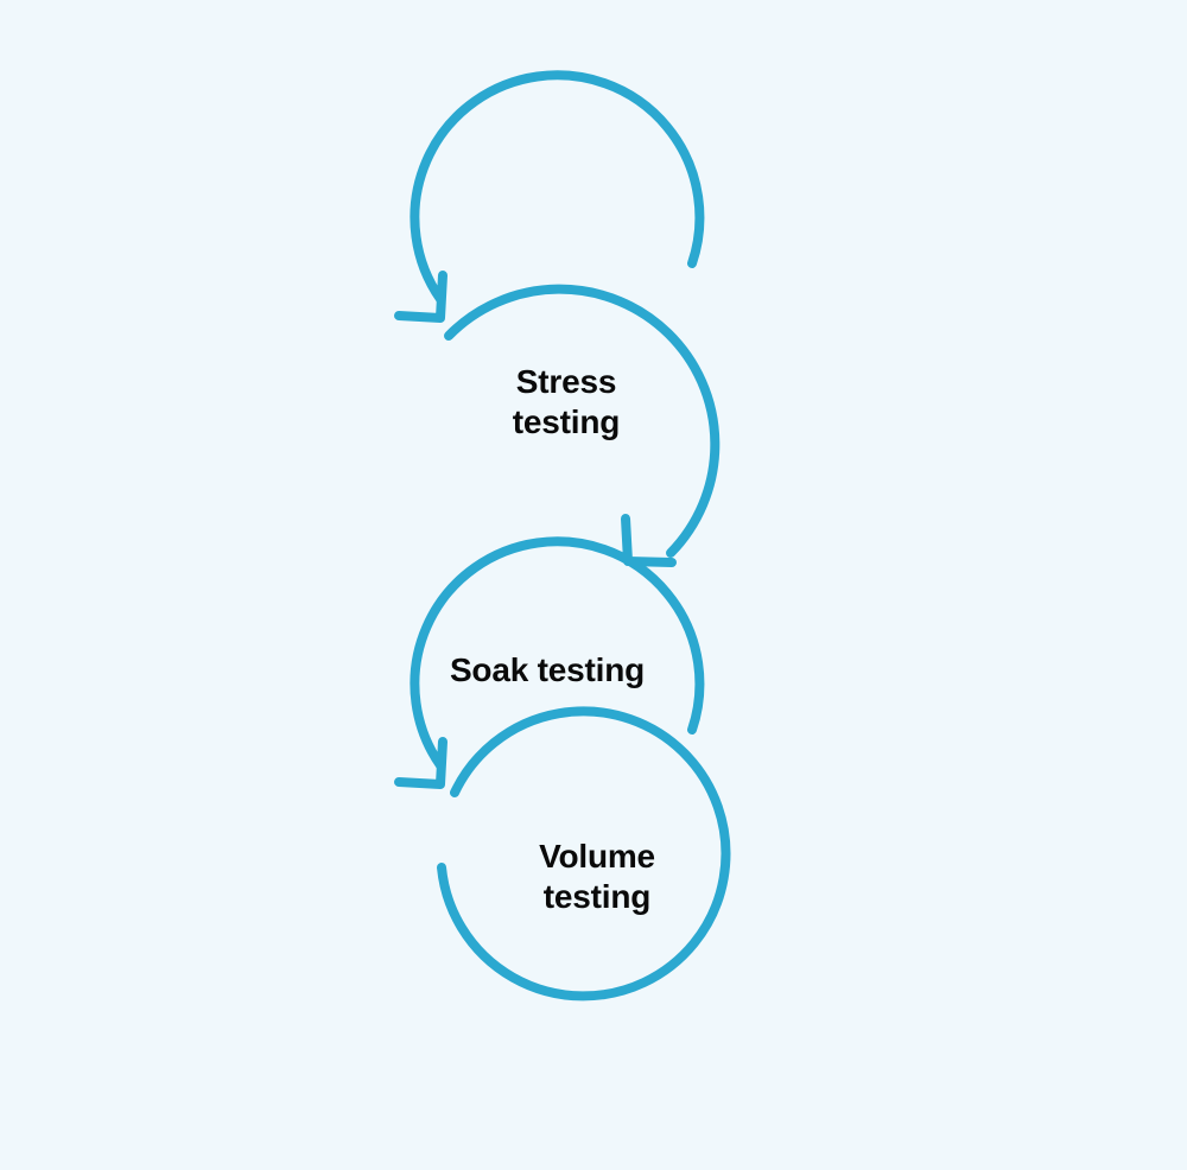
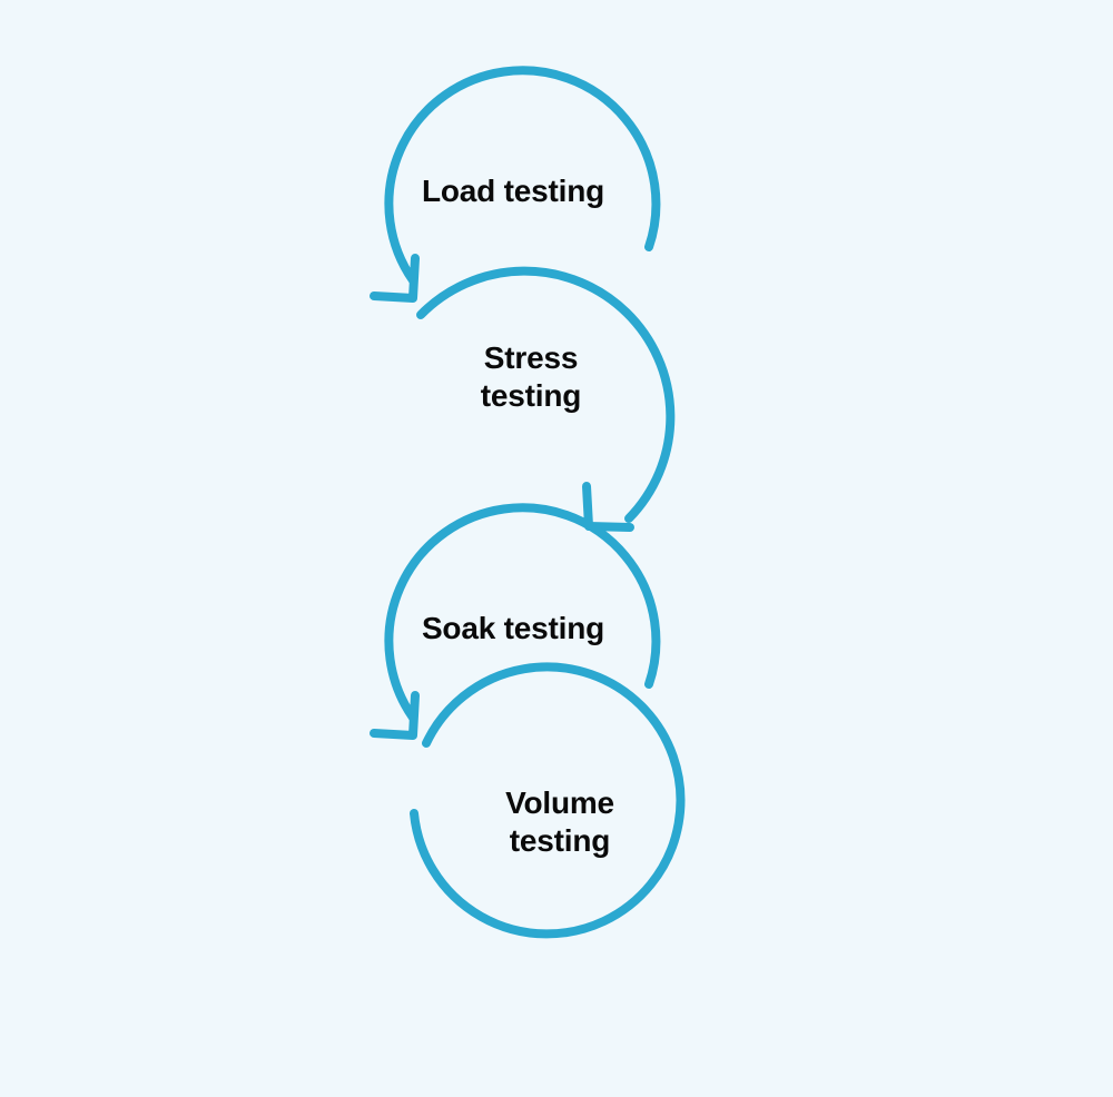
+ Load testing
  Stress
  testing
  Soak testing
  Volume
  testing
